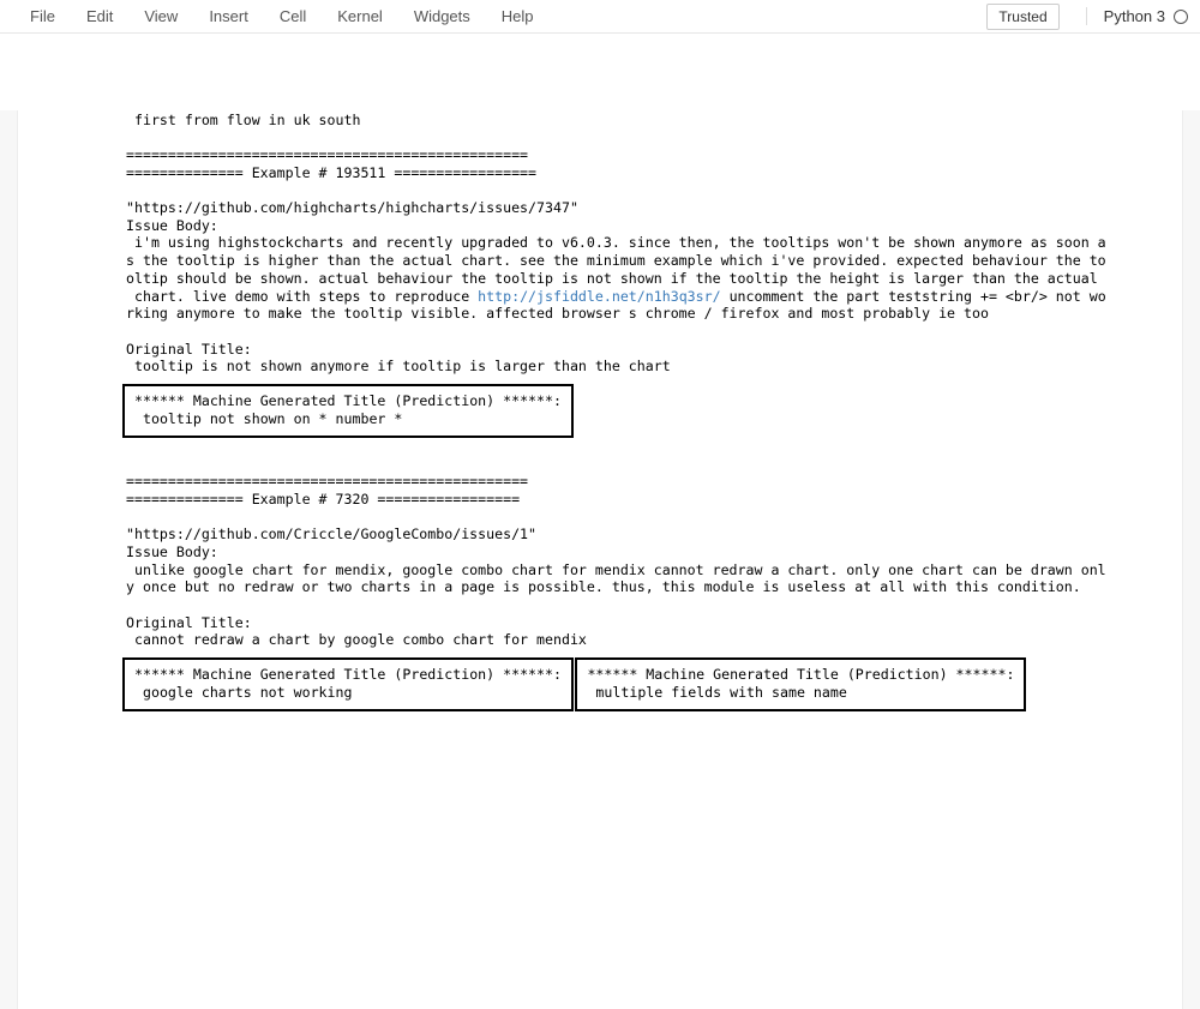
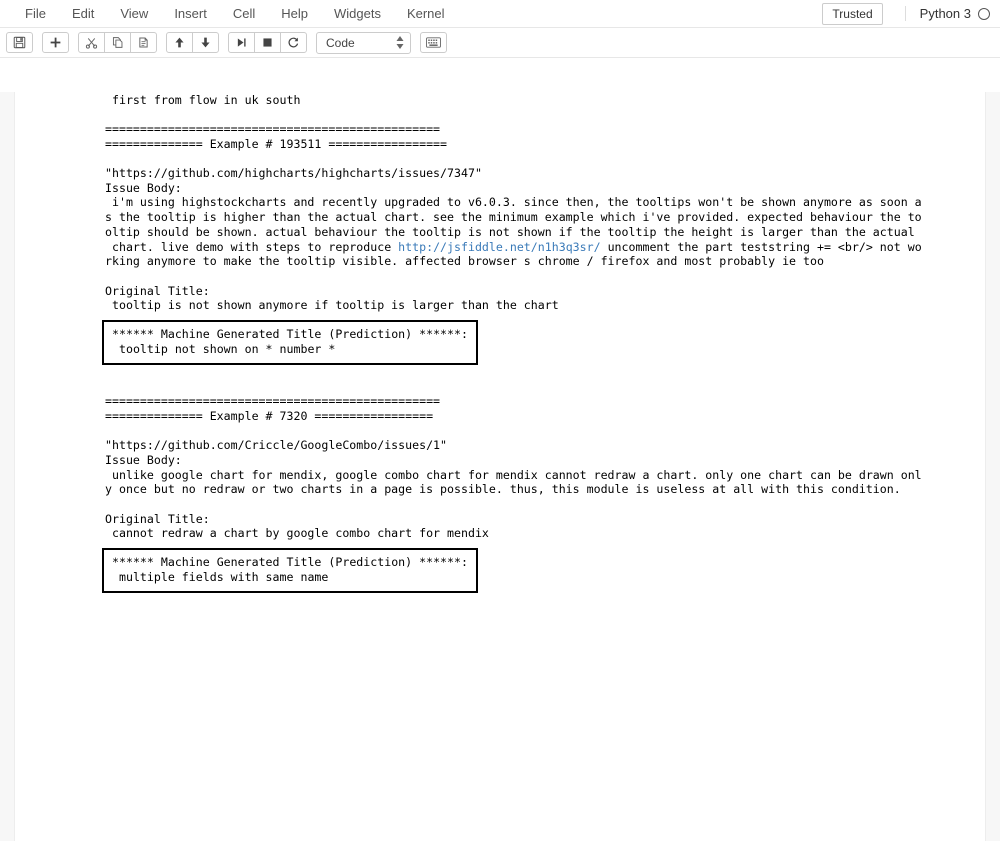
  File
  Edit
  View
  Insert
  Cell
- Kernel
+ Help
  Widgets
- Help
+ Kernel
  Trusted
  Python 3
+ Code
  ================================================ ============== Example # 193511 ================= "https://github.com/highcharts/highcharts/issues/7347" Issue Body: i'm using highstockcharts and recently upgraded to v6.0.3. since then, the tooltips won't be shown anymore as soon a s the tooltip is higher than the actual chart. see the minimum example which i've provided. expected behaviour the to oltip should be shown. actual behaviour the tooltip is not shown if the tooltip the height is larger than the actual chart. live demo with steps to reproduce http://jsfiddle.net/n1h3q3sr/ uncomment the part teststring += <br/> not wo rking anymore to make the tooltip visible. affected browser s chrome / firefox and most probably ie too Original Title: tooltip is not shown anymore if tooltip is larger than the chart
  ****** Machine Generated Title (Prediction) ******: tooltip not shown on * number *
  ================================================ ============== Example # 7320 ================= "https://github.com/Criccle/GoogleCombo/issues/1" Issue Body: unlike google chart for mendix, google combo chart for mendix cannot redraw a chart. only one chart can be drawn onl y once but no redraw or two charts in a page is possible. thus, this module is useless at all with this condition. Original Title: cannot redraw a chart by google combo chart for mendix
- ****** Machine Generated Title (Prediction) ******: google charts not working
  ****** Machine Generated Title (Prediction) ******: multiple fields with same name
